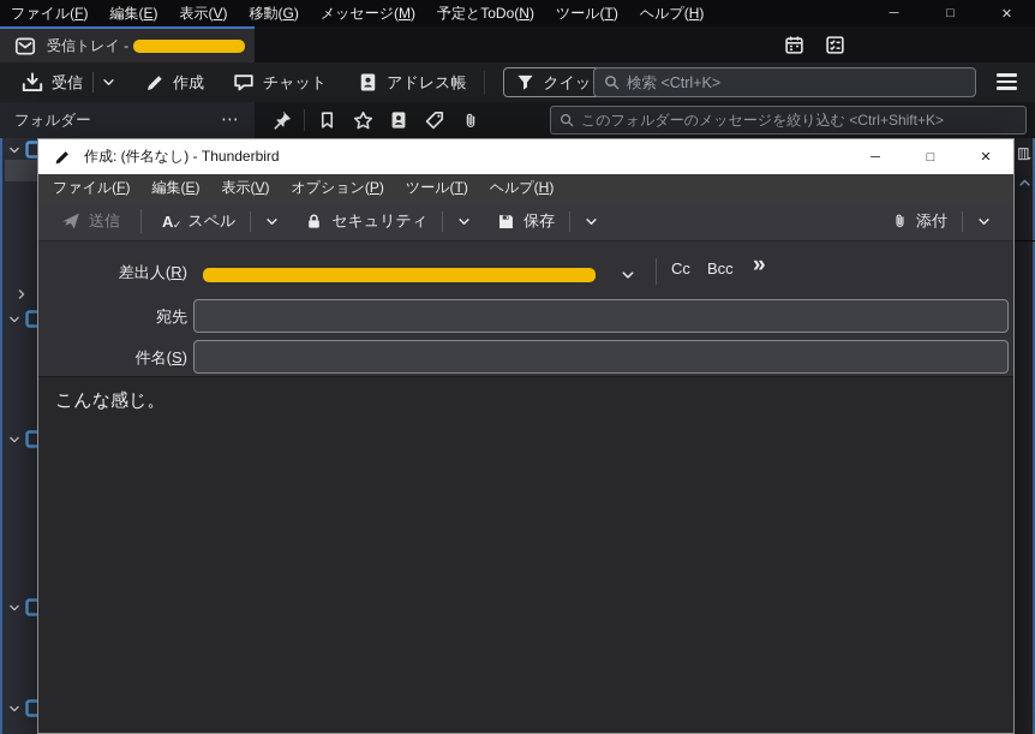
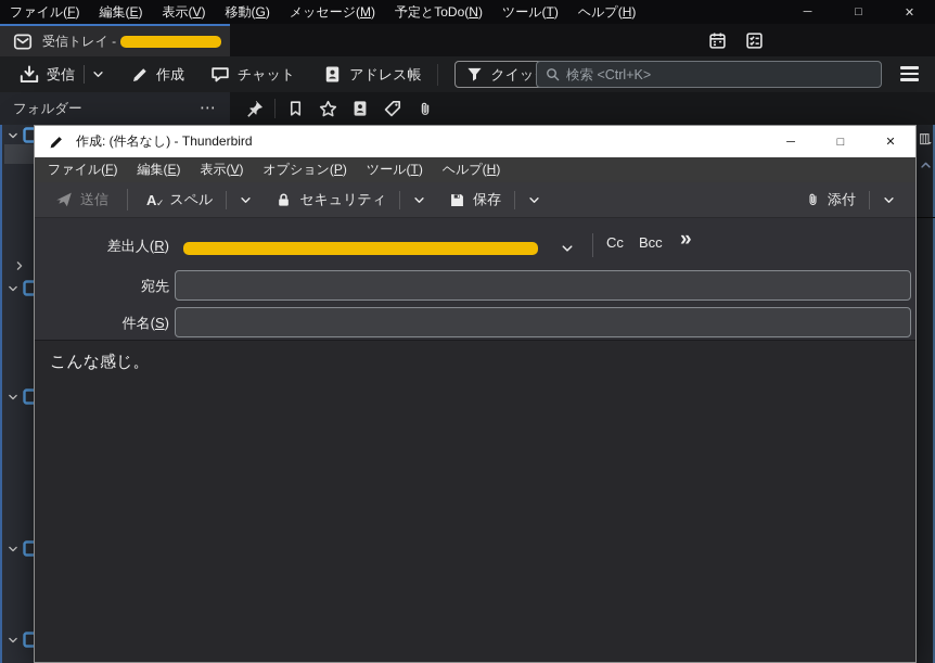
  ファイル(F)
  編集(E)
  表示(V)
  移動(G)
  メッセージ(M)
  予定とToDo(N)
  ツール(T)
  ヘルプ(H)
  ─
  □
  ✕
  受信トレイ -
  受信
  作成
  チャット
  アドレス帳
  検索 <Ctrl+K>
  フォルダー
  ⋯
- このフォルダーのメッセージを絞り込む <Ctrl+Shift+K>
  作成: (件名なし) - Thunderbird
  ─
  □
  ✕
  ファイル(F)
  編集(E)
  表示(V)
  オプション(P)
  ツール(T)
  ヘルプ(H)
  送信
  A
  ✓
  スペル
  セキュリティ
  保存
  添付
  差出人(R)
  Cc
  Bcc
  »
  宛先
  件名(S)
  こんな感じ。
